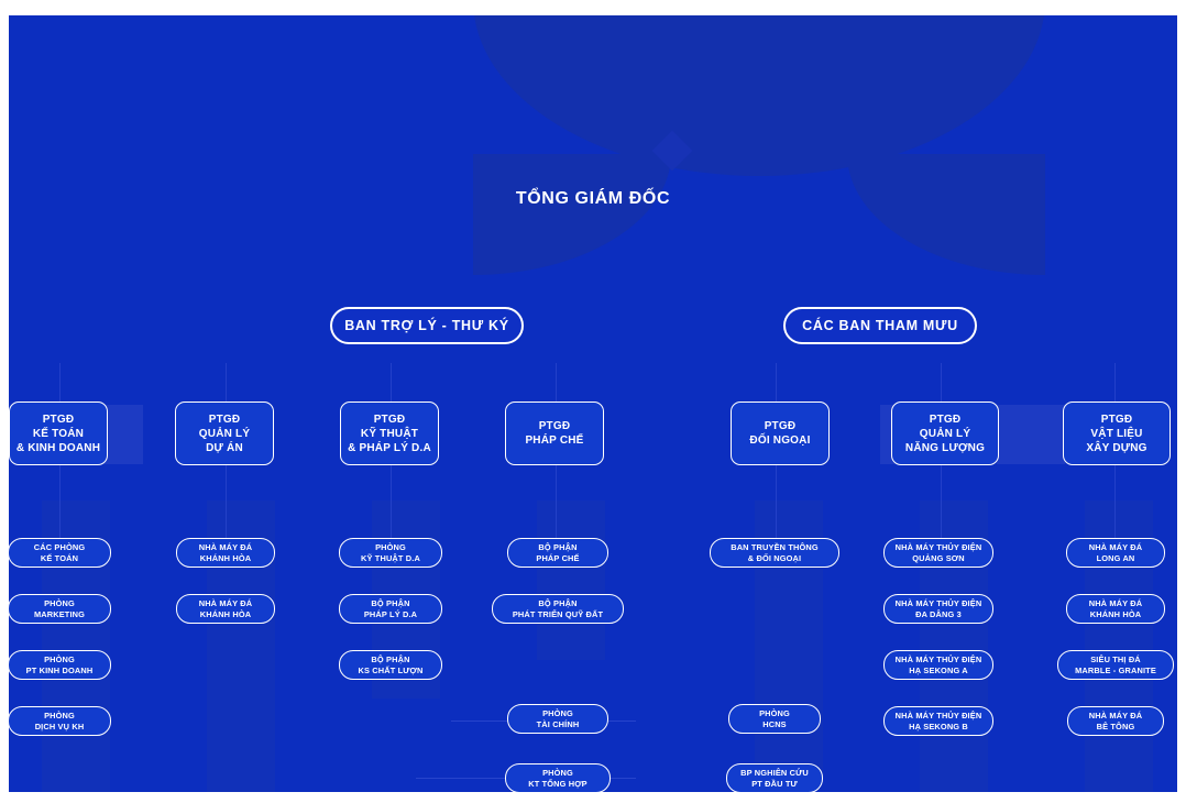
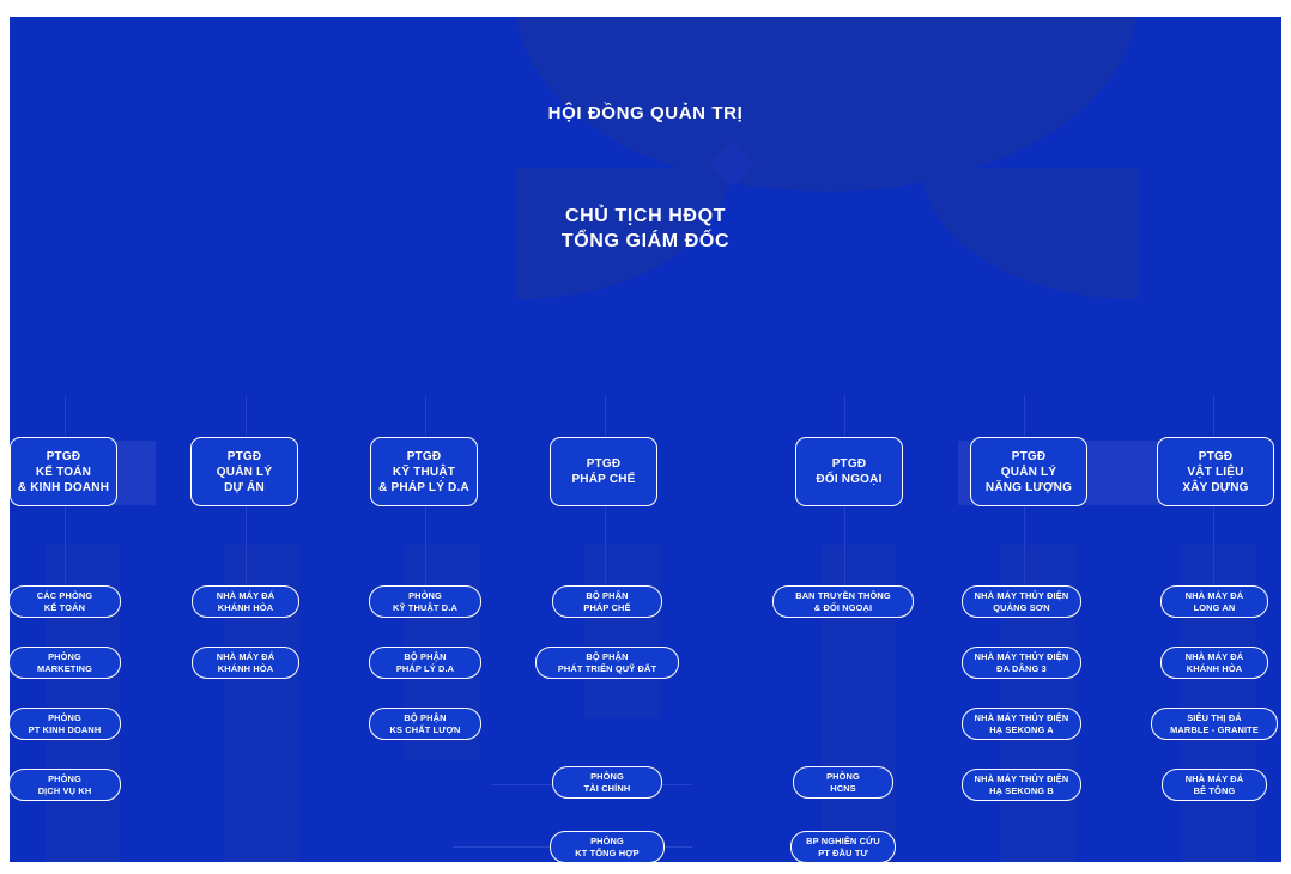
+ HỘI ĐỒNG QUẢN TRỊ
+ CHỦ TỊCH HĐQT
  TỔNG GIÁM ĐỐC
- BAN TRỢ LÝ - THƯ KÝ
- CÁC BAN THAM MƯU
  PTGĐ
  KẾ TOÁN
  & KINH DOANH
  CÁC PHÒNG
  KẾ TOÁN
  PHÒNG
  MARKETING
  PHÒNG
  PT KINH DOANH
  PHÒNG
  DỊCH VỤ KH
  PTGĐ
  QUẢN LÝ
  DỰ ÁN
  NHÀ MÁY ĐÁ
  KHÁNH HÒA
  NHÀ MÁY ĐÁ
  KHÁNH HÒA
  PTGĐ
  KỸ THUẬT
  & PHÁP LÝ D.A
  PHÒNG
  KỸ THUẬT D.A
  BỘ PHẬN
  PHÁP LÝ D.A
  BỘ PHẬN
  KS CHẤT LƯỢN
  PTGĐ
  PHÁP CHẾ
  BỘ PHẬN
  PHÁP CHẾ
  BỘ PHẬN
  PHÁT TRIỂN QUỸ ĐẤT
  PHÒNG
  TÀI CHÍNH
  PHÒNG
  KT TỔNG HỢP
  PTGĐ
  ĐỐI NGOẠI
  BAN TRUYỀN THÔNG
  & ĐỐI NGOẠI
  PHÒNG
  HCNS
  BP NGHIÊN CỨU
  PT ĐẦU TƯ
  PTGĐ
  QUẢN LÝ
  NĂNG LƯỢNG
  NHÀ MÁY THỦY ĐIỆN
  QUẢNG SƠN
  NHÀ MÁY THỦY ĐIỆN
  ĐA DÂNG 3
  NHÀ MÁY THỦY ĐIỆN
  HẠ SEKONG A
  NHÀ MÁY THỦY ĐIỆN
  HẠ SEKONG B
  PTGĐ
  VẬT LIỆU
  XÂY DỰNG
  NHÀ MÁY ĐÁ
  LONG AN
  NHÀ MÁY ĐÁ
  KHÁNH HÒA
  SIÊU THỊ ĐÁ
  MARBLE - GRANITE
  NHÀ MÁY ĐÁ
  BÊ TÔNG
